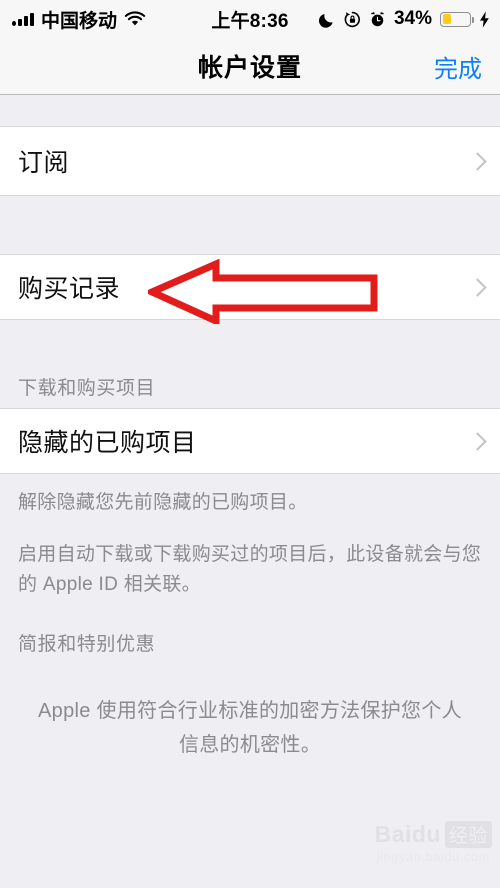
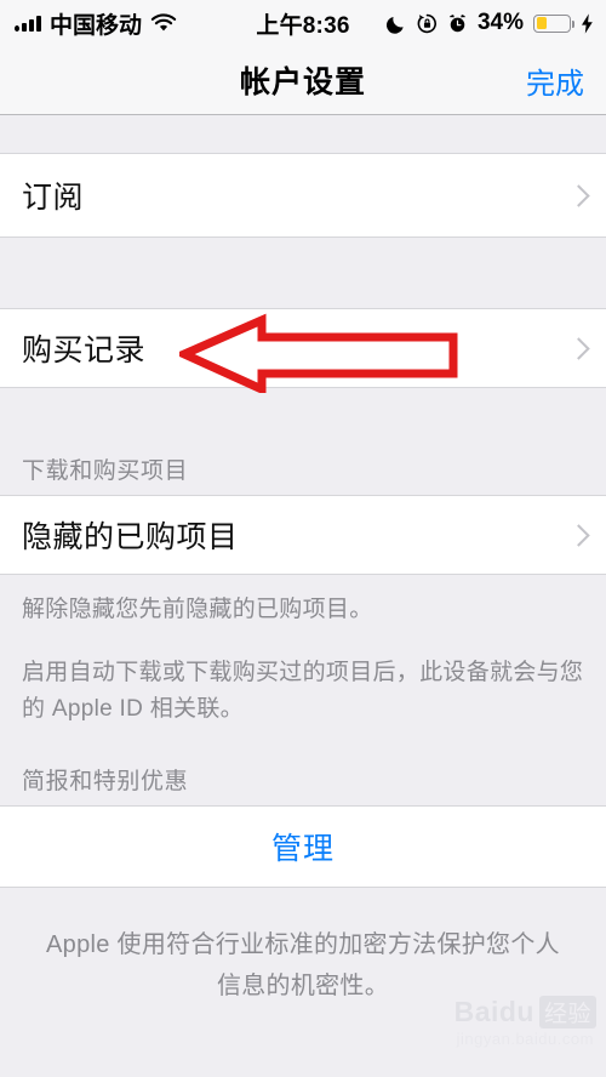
  中国移动
  上午8:36
  34%
  帐户设置
  完成
  订阅
  购买记录
  下载和购买项目
  隐藏的已购项目
  解除隐藏您先前隐藏的已购项目。
  启用自动下载或下载购买过的项目后，此设备就会与您的 Apple ID 相关联。
  简报和特别优惠
+ 管理
  Apple 使用符合行业标准的加密方法保护您个人信息的机密性。
